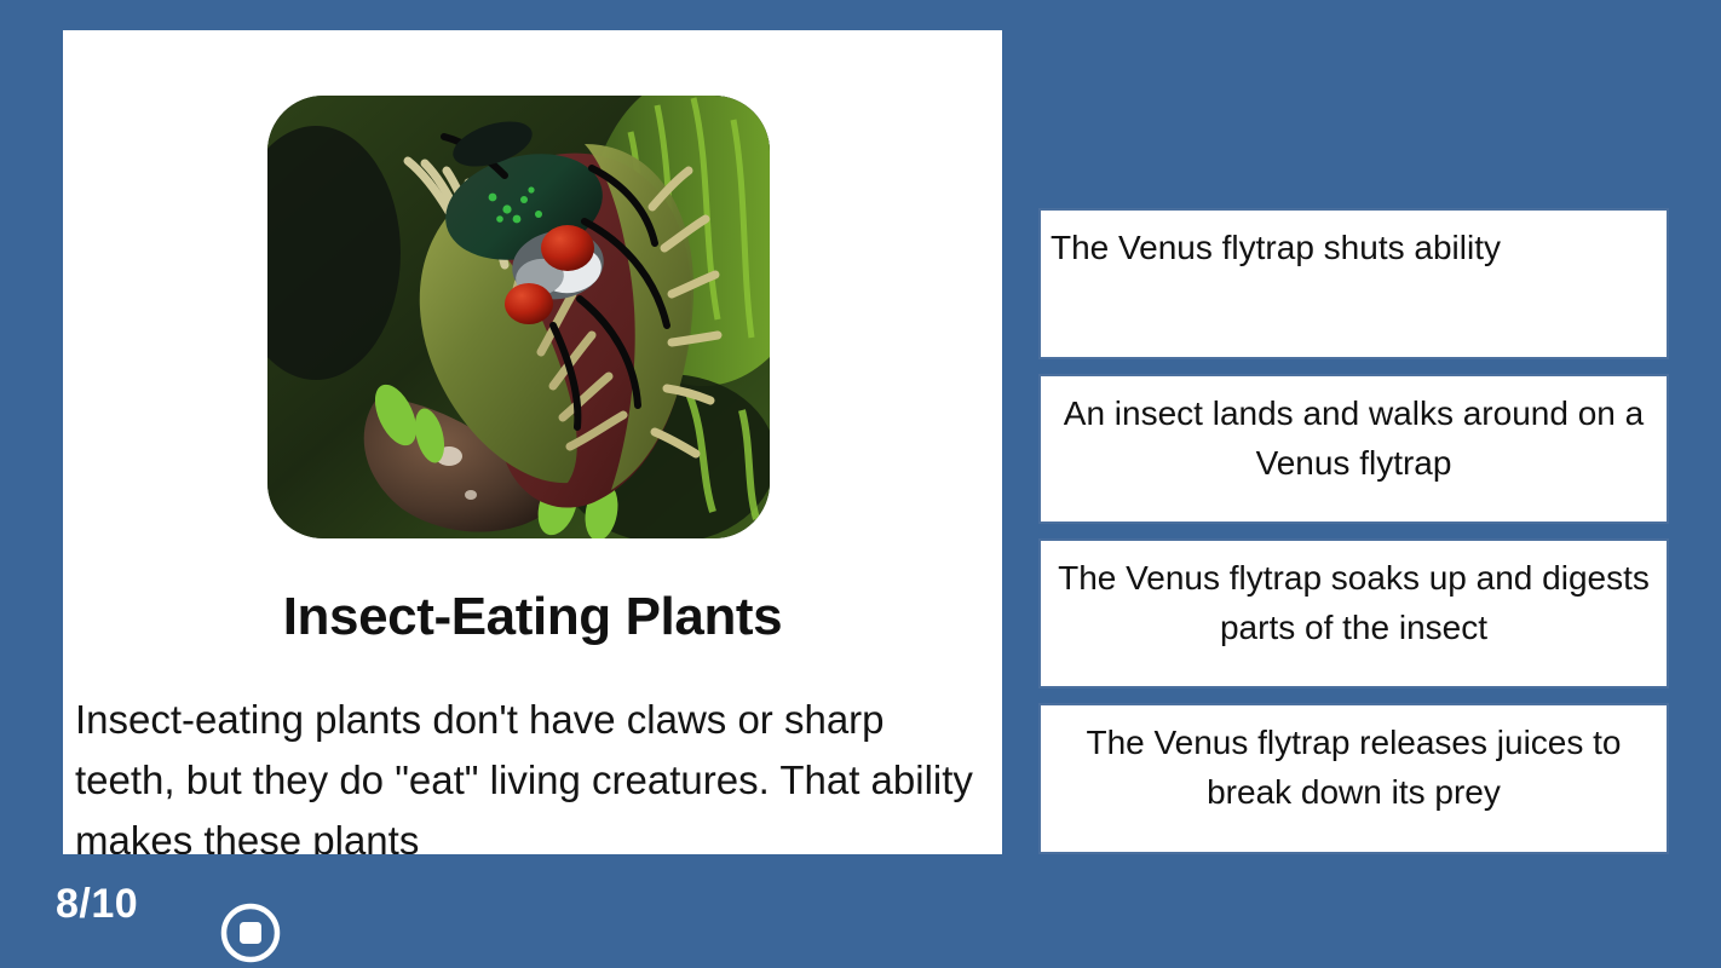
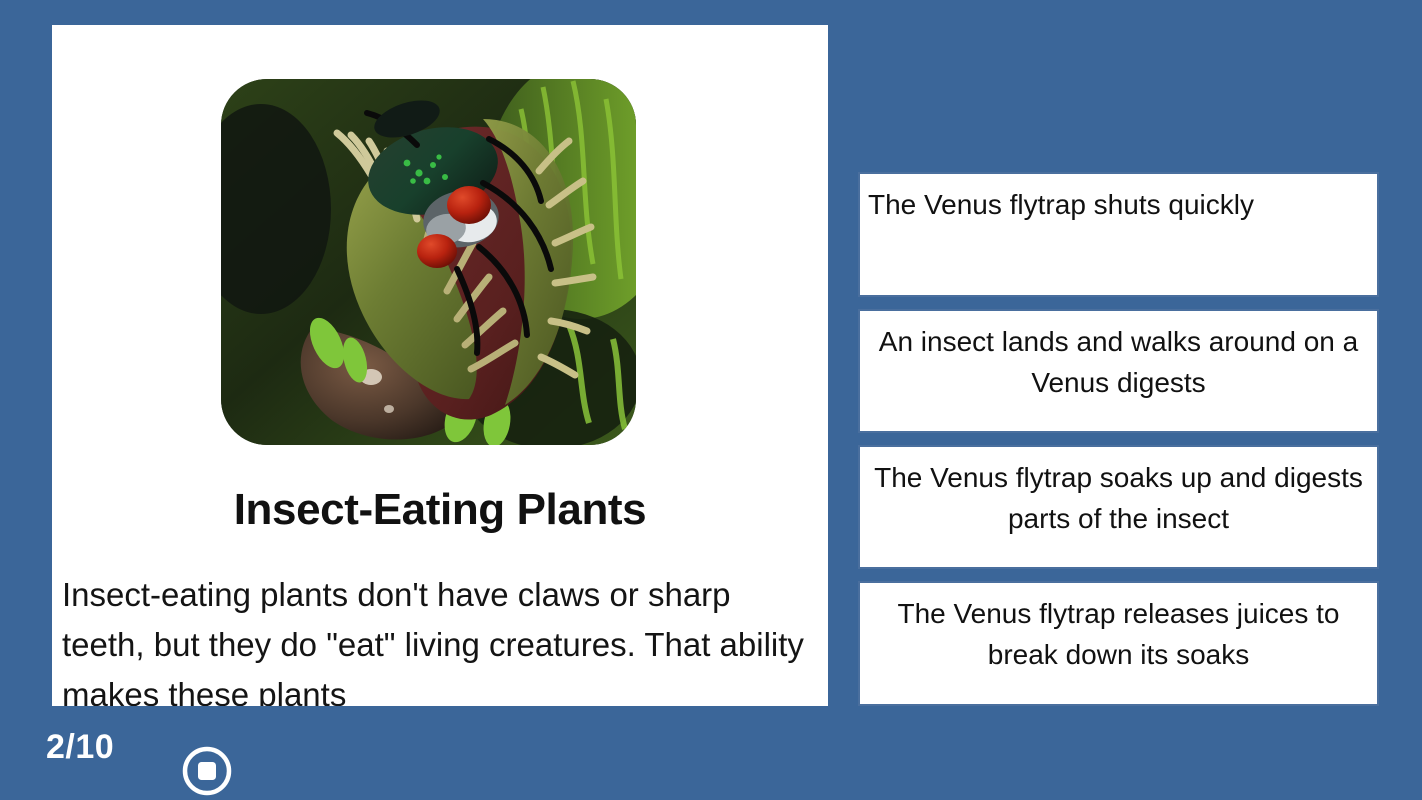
  Insect-Eating Plants
  Insect-eating plants don't have claws or sharp teeth, but they do "eat" living creatures. That ability makes these plants
- The Venus flytrap shuts ability
+ The Venus flytrap shuts quickly
- An insect lands and walks around on a Venus flytrap
+ An insect lands and walks around on a Venus digests
  The Venus flytrap soaks up and digests parts of the insect
- The Venus flytrap releases juices to break down its prey
+ The Venus flytrap releases juices to break down its soaks
- 8/10
+ 2/10
